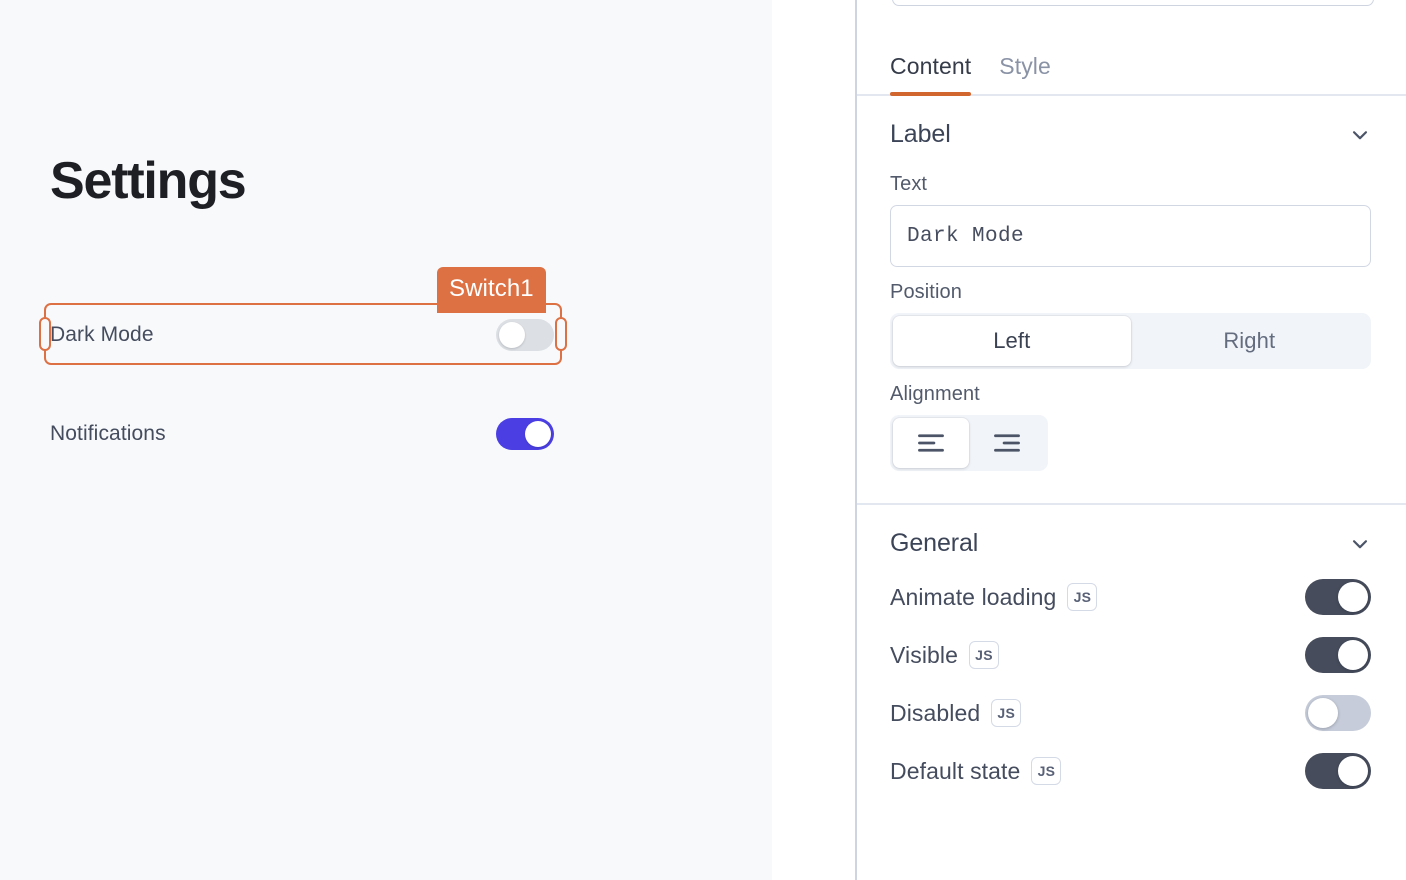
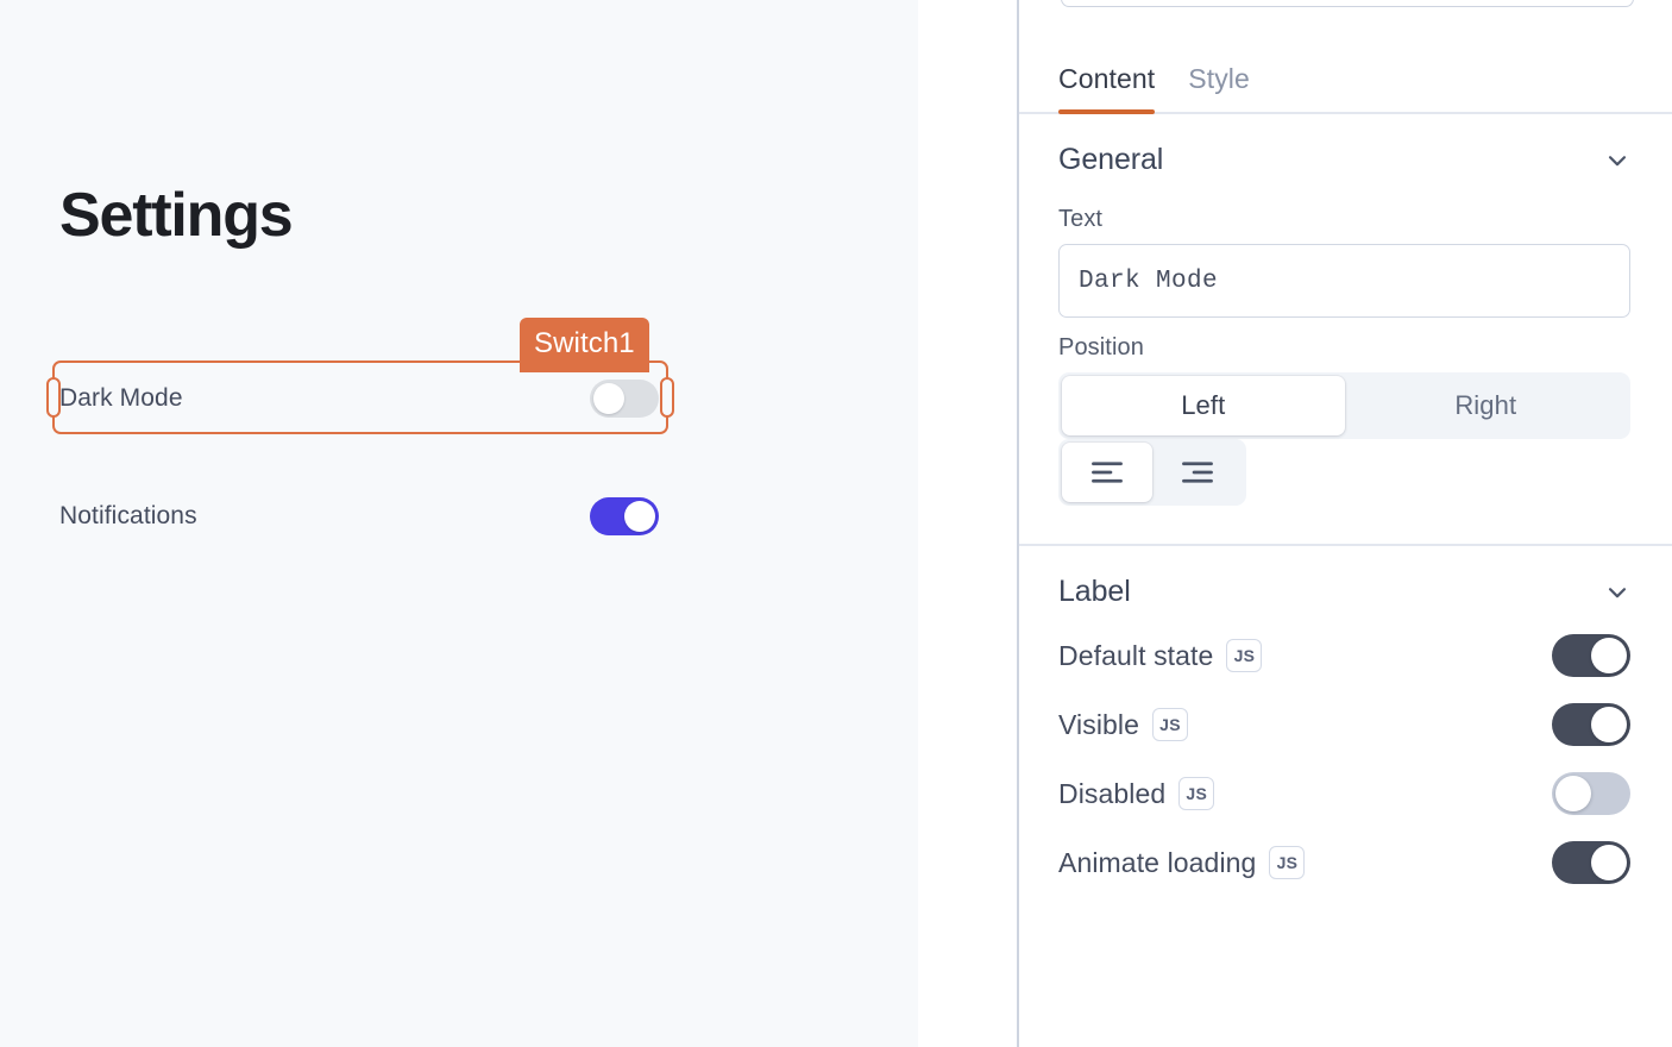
  Settings
  Dark Mode
  Switch1
  Notifications
  Content
  Style
- Label
+ General
  Text
  Dark Mode
  Position
  Left
  Right
- Alignment
- General
+ Label
- Animate loading
+ Default state
  JS
  Visible
  JS
  Disabled
  JS
- Default state
+ Animate loading
  JS
